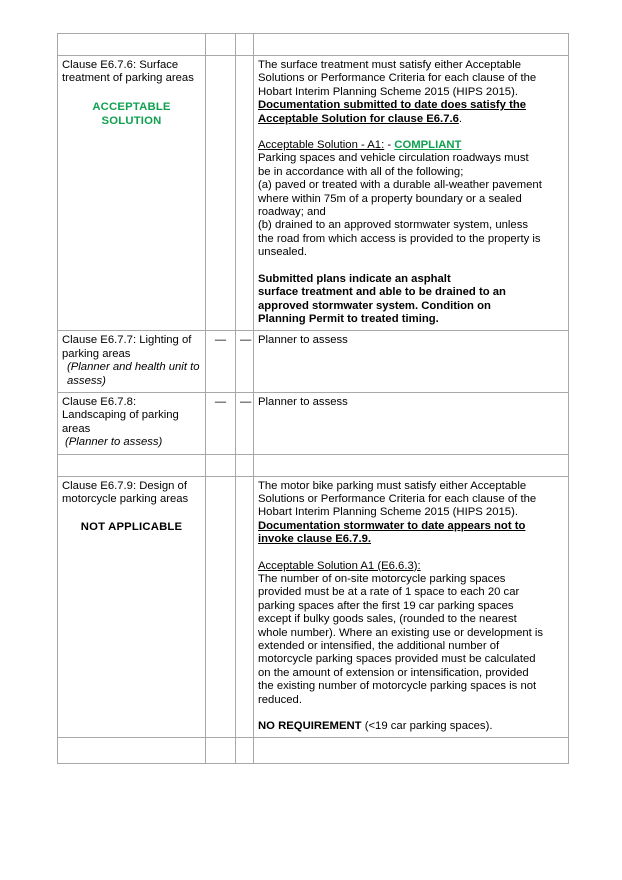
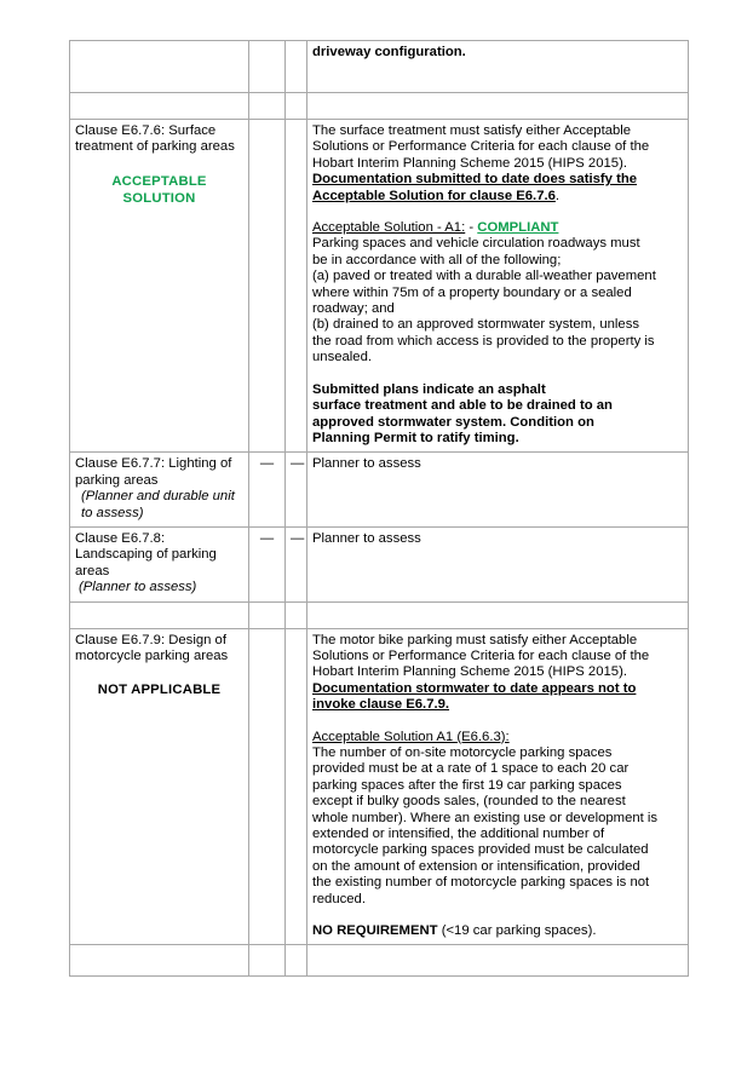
+ 			driveway configuration.
- Clause E6.7.6: Surface treatment of parking areas ACCEPTABLE SOLUTION			The surface treatment must satisfy either Acceptable Solutions or Performance Criteria for each clause of the Hobart Interim Planning Scheme 2015 (HIPS 2015). Documentation submitted to date does satisfy the Acceptable Solution for clause E6.7.6. Acceptable Solution - A1: - COMPLIANT Parking spaces and vehicle circulation roadways must be in accordance with all of the following; (a) paved or treated with a durable all-weather pavement where within 75m of a property boundary or a sealed roadway; and (b) drained to an approved stormwater system, unless the road from which access is provided to the property is unsealed. Submitted plans indicate an asphalt surface treatment and able to be drained to an approved stormwater system. Condition on Planning Permit to treated timing.
+ Clause E6.7.6: Surface treatment of parking areas ACCEPTABLE SOLUTION			The surface treatment must satisfy either Acceptable Solutions or Performance Criteria for each clause of the Hobart Interim Planning Scheme 2015 (HIPS 2015). Documentation submitted to date does satisfy the Acceptable Solution for clause E6.7.6. Acceptable Solution - A1: - COMPLIANT Parking spaces and vehicle circulation roadways must be in accordance with all of the following; (a) paved or treated with a durable all-weather pavement where within 75m of a property boundary or a sealed roadway; and (b) drained to an approved stormwater system, unless the road from which access is provided to the property is unsealed. Submitted plans indicate an asphalt surface treatment and able to be drained to an approved stormwater system. Condition on Planning Permit to ratify timing.
- Clause E6.7.7: Lighting of parking areas (Planner and health unit to assess)	—	—	Planner to assess
+ Clause E6.7.7: Lighting of parking areas (Planner and durable unit to assess)	—	—	Planner to assess
  Clause E6.7.8: Landscaping of parking areas (Planner to assess)	—	—	Planner to assess
  Clause E6.7.9: Design of motorcycle parking areas NOT APPLICABLE			The motor bike parking must satisfy either Acceptable Solutions or Performance Criteria for each clause of the Hobart Interim Planning Scheme 2015 (HIPS 2015). Documentation stormwater to date appears not to invoke clause E6.7.9. Acceptable Solution A1 (E6.6.3): The number of on-site motorcycle parking spaces provided must be at a rate of 1 space to each 20 car parking spaces after the first 19 car parking spaces except if bulky goods sales, (rounded to the nearest whole number). Where an existing use or development is extended or intensified, the additional number of motorcycle parking spaces provided must be calculated on the amount of extension or intensification, provided the existing number of motorcycle parking spaces is not reduced. NO REQUIREMENT (<19 car parking spaces).
